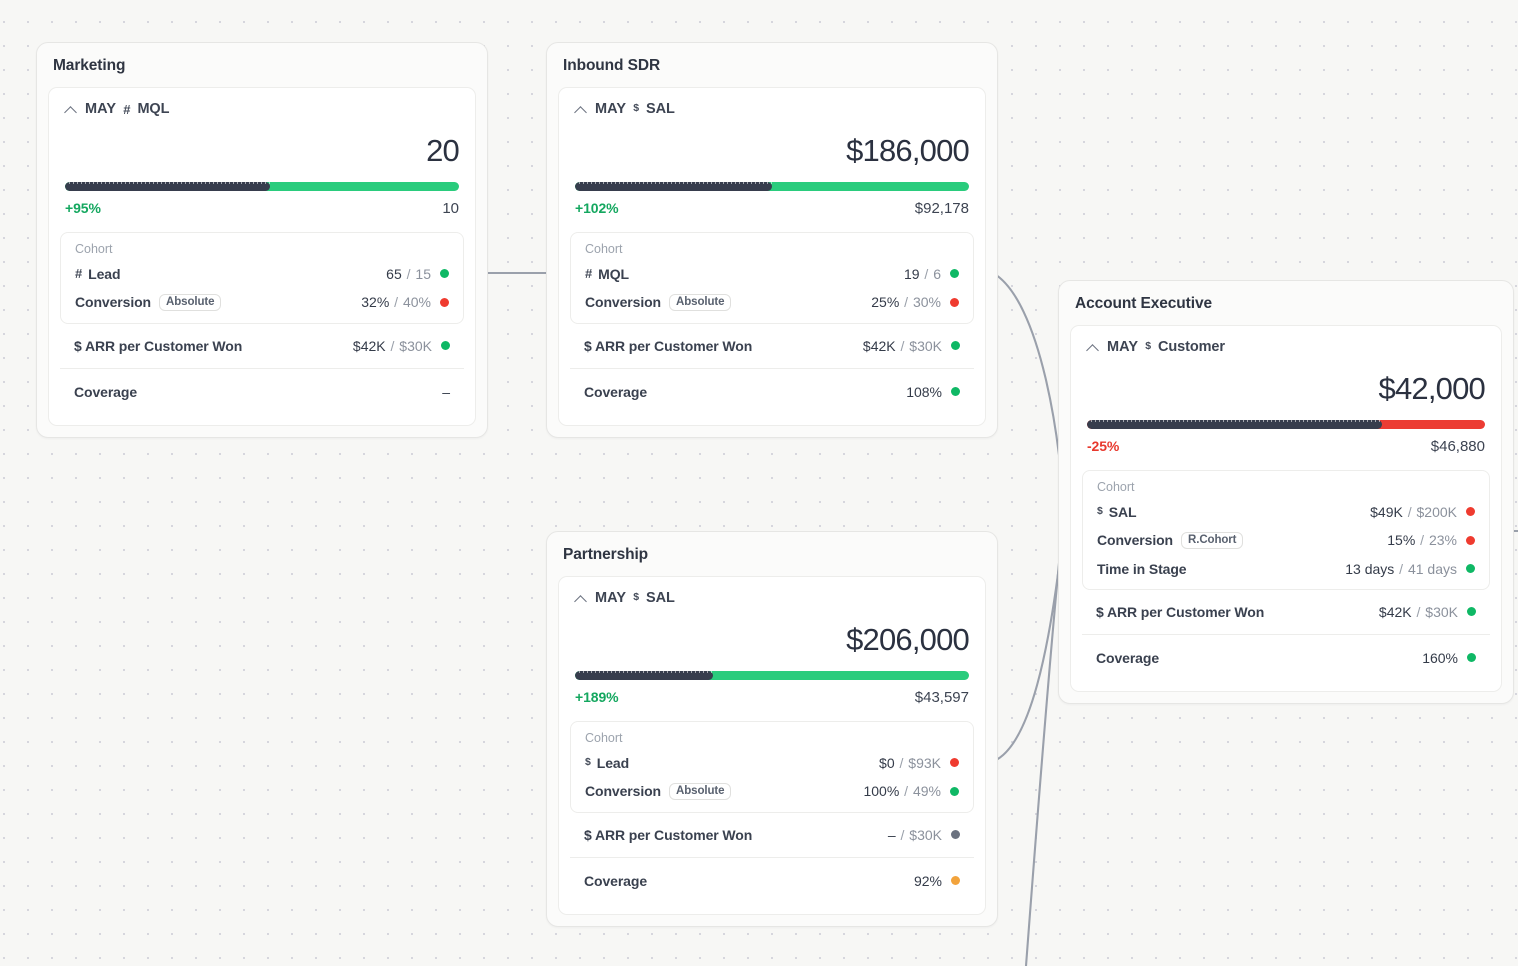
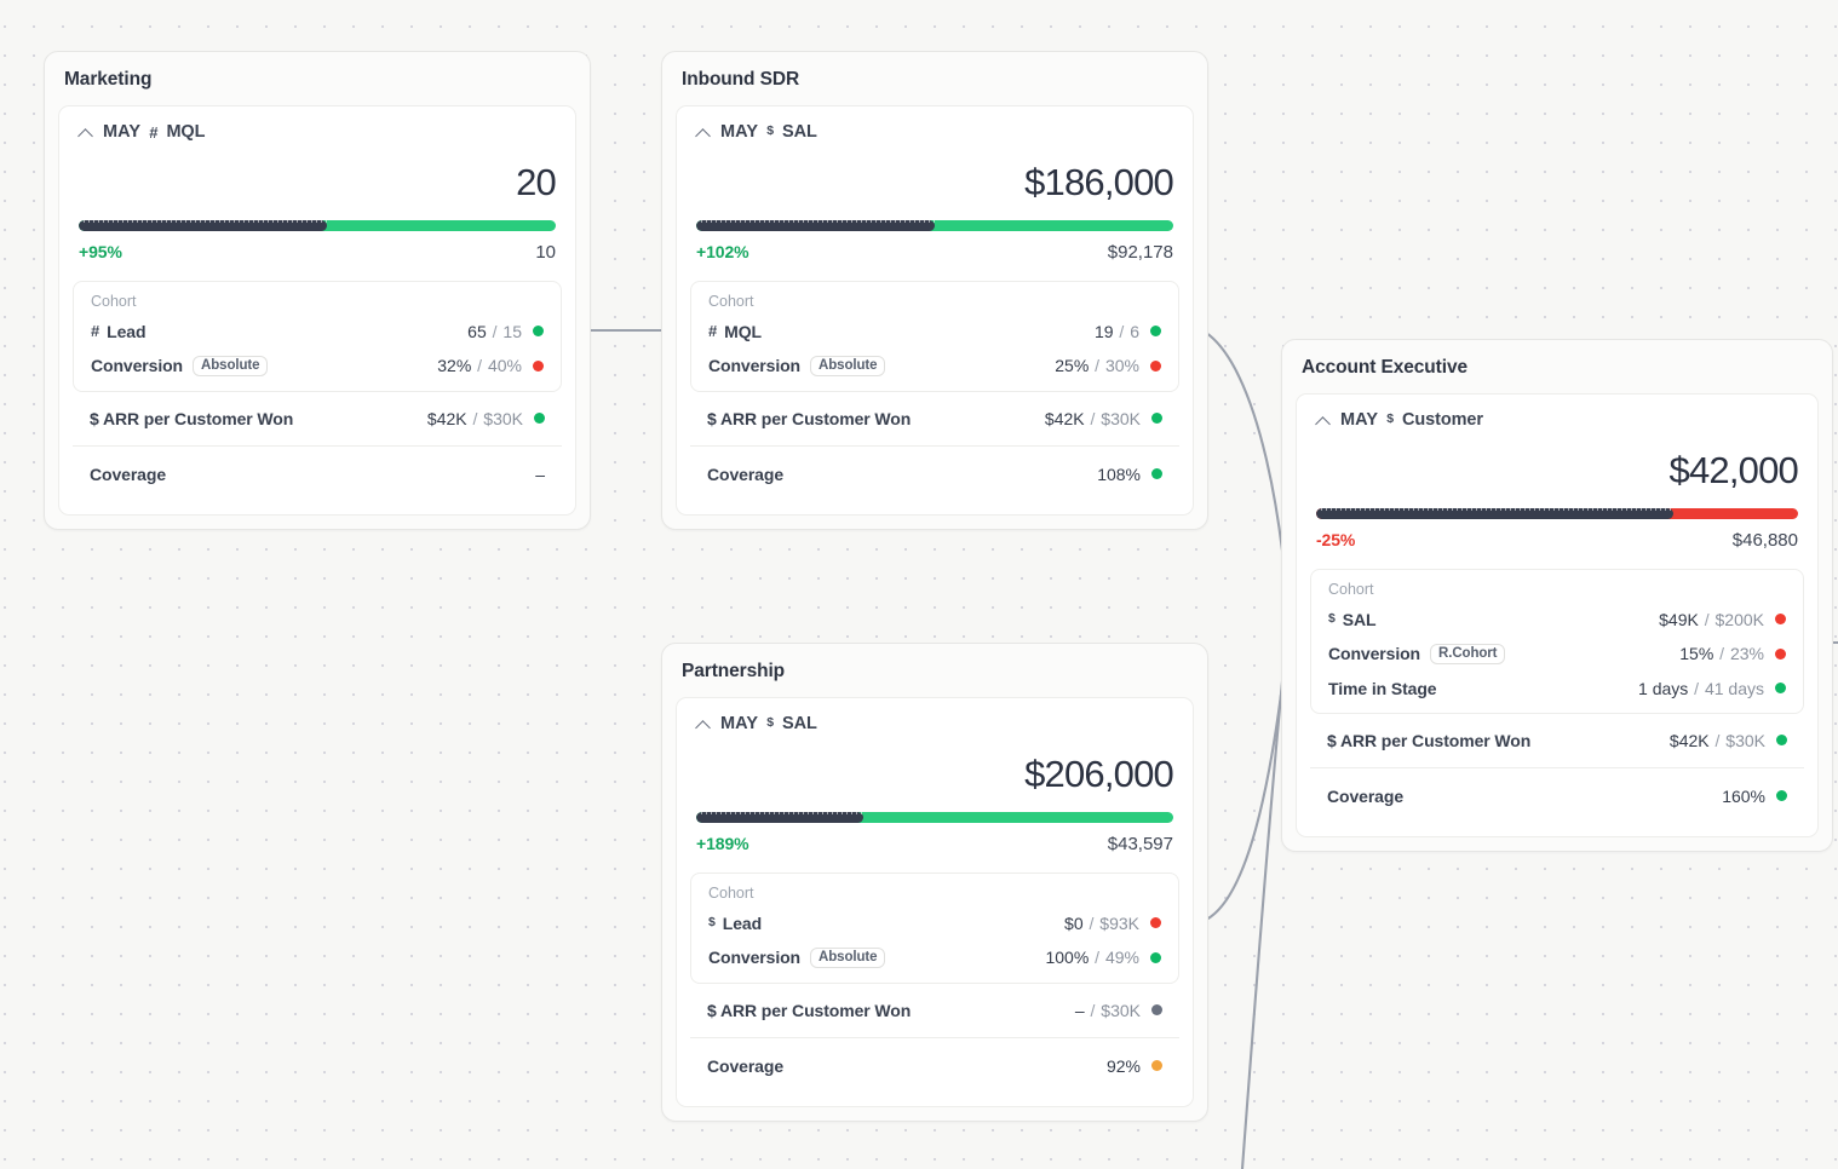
  Marketing
  MAY
  #
  MQL
  20
  +95%
  10
  Cohort
  #
  Lead
  65 / 15
  Conversion
  Absolute
  32% / 40%
  $ ARR per Customer Won
  $42K / $30K
  Coverage
  –
  Inbound SDR
  MAY
  $
  SAL
  $186,000
  +102%
  $92,178
  Cohort
  #
  MQL
  19 / 6
  Conversion
  Absolute
  25% / 30%
  $ ARR per Customer Won
  $42K / $30K
  Coverage
  108%
  Partnership
  MAY
  $
  SAL
  $206,000
  +189%
  $43,597
  Cohort
  $
  Lead
  $0 / $93K
  Conversion
  Absolute
  100% / 49%
  $ ARR per Customer Won
  – / $30K
  Coverage
  92%
  Account Executive
  MAY
  $
  Customer
  $42,000
  -25%
  $46,880
  Cohort
  $
  SAL
  $49K / $200K
  Conversion
  R.Cohort
  15% / 23%
  Time in Stage
- 13 days / 41 days
+ 1 days / 41 days
  $ ARR per Customer Won
  $42K / $30K
  Coverage
  160%
